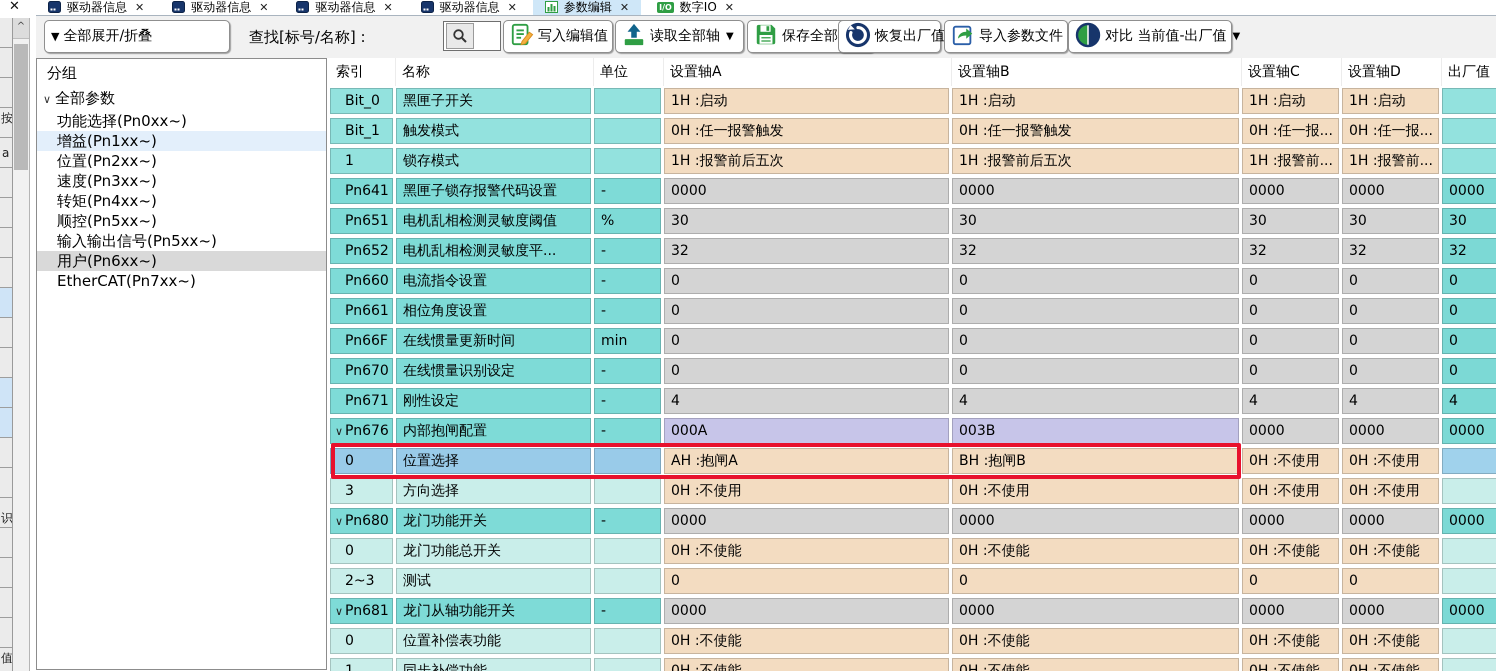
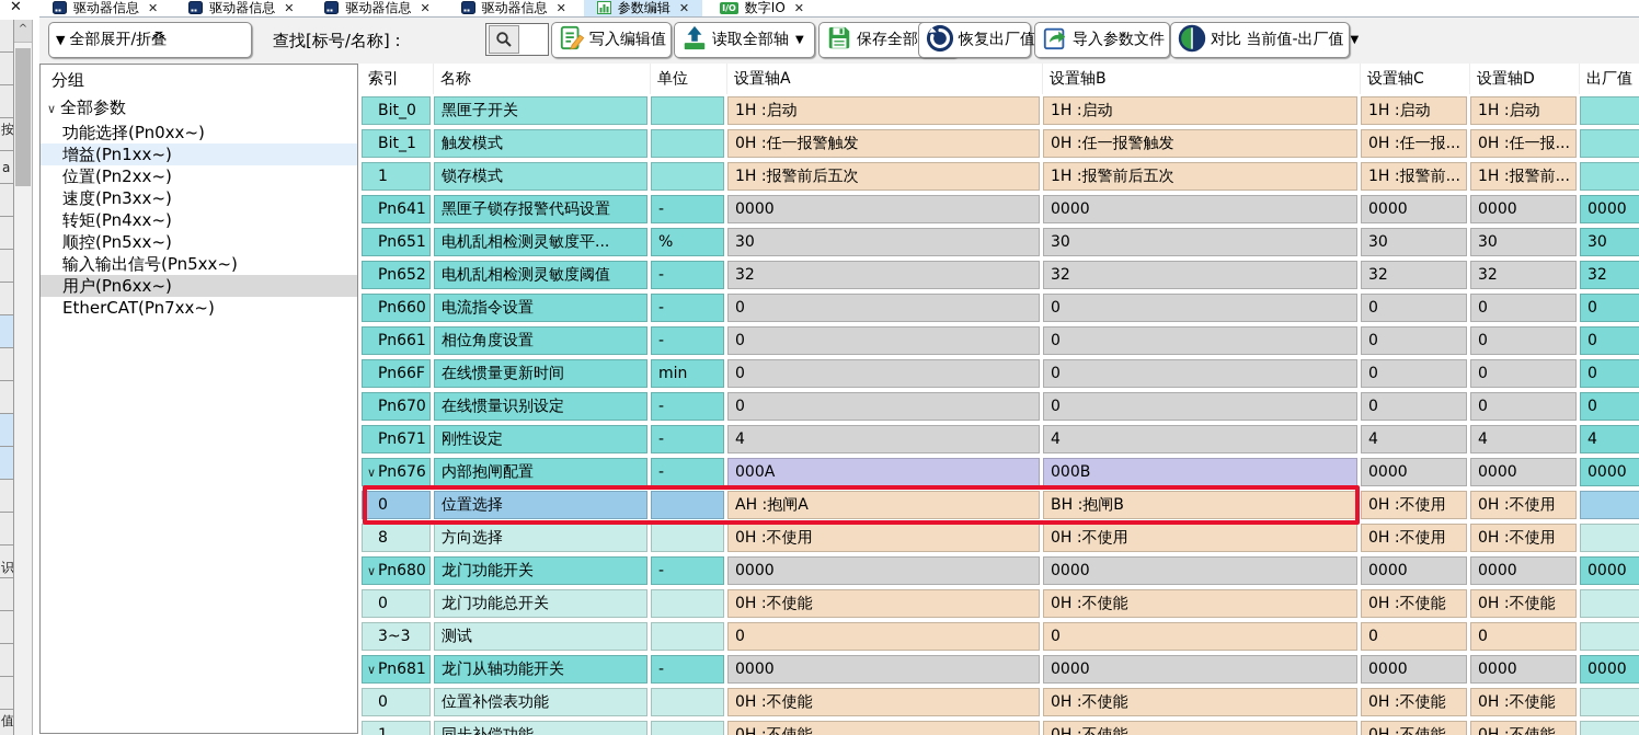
  ✕
  按
  a
  识
  值
  ^
  驱动器信息
  ✕
  驱动器信息
  ✕
  驱动器信息
  ✕
  驱动器信息
  ✕
  参数编辑
  ✕
  I/O
  数字IO
  ✕
  ▼
  全部展开/折叠
  查找[标号/名称] :
  写入编辑值
  读取全部轴
  ▼
  保存全部
  恢复出厂值
  导入参数文件
  对比 当前值-出厂值
  ▼
  分组
  ∨
  全部参数
  功能选择(Pn0xx~)
  增益(Pn1xx~)
  位置(Pn2xx~)
  速度(Pn3xx~)
  转矩(Pn4xx~)
  顺控(Pn5xx~)
  输入输出信号(Pn5xx~)
  用户(Pn6xx~)
  EtherCAT(Pn7xx~)
  索引
  名称
  单位
  设置轴A
  设置轴B
  设置轴C
  设置轴D
  出厂值
  Bit_0
  黑匣子开关
  1H :启动
  1H :启动
  1H :启动
  1H :启动
  Bit_1
  触发模式
  0H :任一报警触发
  0H :任一报警触发
  0H :任一报...
  0H :任一报...
  1
  锁存模式
  1H :报警前后五次
  1H :报警前后五次
  1H :报警前...
  1H :报警前...
  Pn641
  黑匣子锁存报警代码设置
  -
  0000
  0000
  0000
  0000
  0000
  Pn651
- 电机乱相检测灵敏度阈值
+ 电机乱相检测灵敏度平...
  %
  30
  30
  30
  30
  30
  Pn652
- 电机乱相检测灵敏度平...
+ 电机乱相检测灵敏度阈值
  -
  32
  32
  32
  32
  32
  Pn660
  电流指令设置
  -
  0
  0
  0
  0
  0
  Pn661
  相位角度设置
  -
  0
  0
  0
  0
  0
  Pn66F
  在线惯量更新时间
  min
  0
  0
  0
  0
  0
  Pn670
  在线惯量识别设定
  -
  0
  0
  0
  0
  0
  Pn671
  刚性设定
  -
  4
  4
  4
  4
  4
  ∨
  Pn676
  内部抱闸配置
  -
  000A
- 003B
+ 000B
  0000
  0000
  0000
  0
  位置选择
  AH :抱闸A
  BH :抱闸B
  0H :不使用
  0H :不使用
- 3
+ 8
  方向选择
  0H :不使用
  0H :不使用
  0H :不使用
  0H :不使用
  ∨
  Pn680
  龙门功能开关
  -
  0000
  0000
  0000
  0000
  0000
  0
  龙门功能总开关
  0H :不使能
  0H :不使能
  0H :不使能
  0H :不使能
- 2~3
+ 3~3
  测试
  0
  0
  0
  0
  ∨
  Pn681
  龙门从轴功能开关
  -
  0000
  0000
  0000
  0000
  0000
  0
  位置补偿表功能
  0H :不使能
  0H :不使能
  0H :不使能
  0H :不使能
